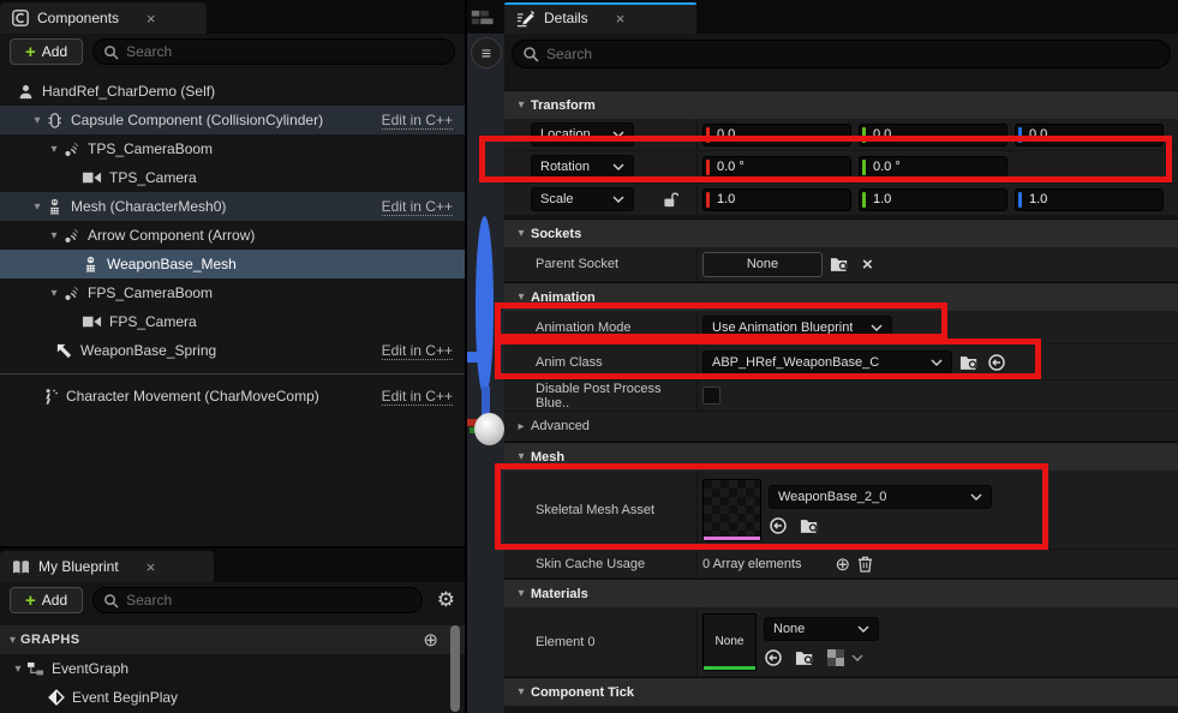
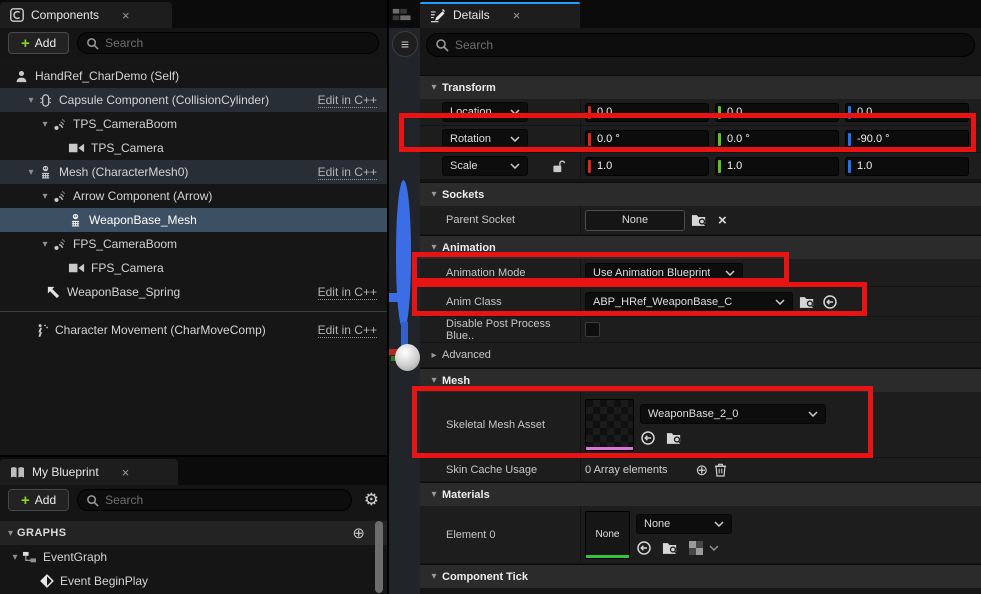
  Components
  ×
  +
  Add
  Search
  HandRef_CharDemo (Self)
  ▾
  Capsule Component (CollisionCylinder)
  Edit in C++
  ▾
  TPS_CameraBoom
  TPS_Camera
  ▾
  Mesh (CharacterMesh0)
  Edit in C++
  ▾
  Arrow Component (Arrow)
  WeaponBase_Mesh
  ▾
  FPS_CameraBoom
  FPS_Camera
  WeaponBase_Spring
  Edit in C++
  Character Movement (CharMoveComp)
  Edit in C++
  My Blueprint
  ×
  +
  Add
  Search
  ⚙
  ▾
  GRAPHS
  ⊕
  ▾
  EventGraph
  Event BeginPlay
  ≡
  Details
  ×
  Search
  ▾
  Transform
  Location
  0.0
  0.0
  0.0
  Rotation
  0.0 °
  0.0 °
+ -90.0 °
  Scale
  1.0
  1.0
  1.0
  ▾
  Sockets
  Parent Socket
  None
  ×
  ▾
  Animation
  Animation Mode
  Use Animation Blueprint
  Anim Class
  ABP_HRef_WeaponBase_C
  Disable Post Process Blue..
  ▸
  Advanced
  ▾
  Mesh
  Skeletal Mesh Asset
  WeaponBase_2_0
  Skin Cache Usage
  0 Array elements
  ⊕
  ▾
  Materials
  Element 0
  None
  None
  ▾
  Component Tick
